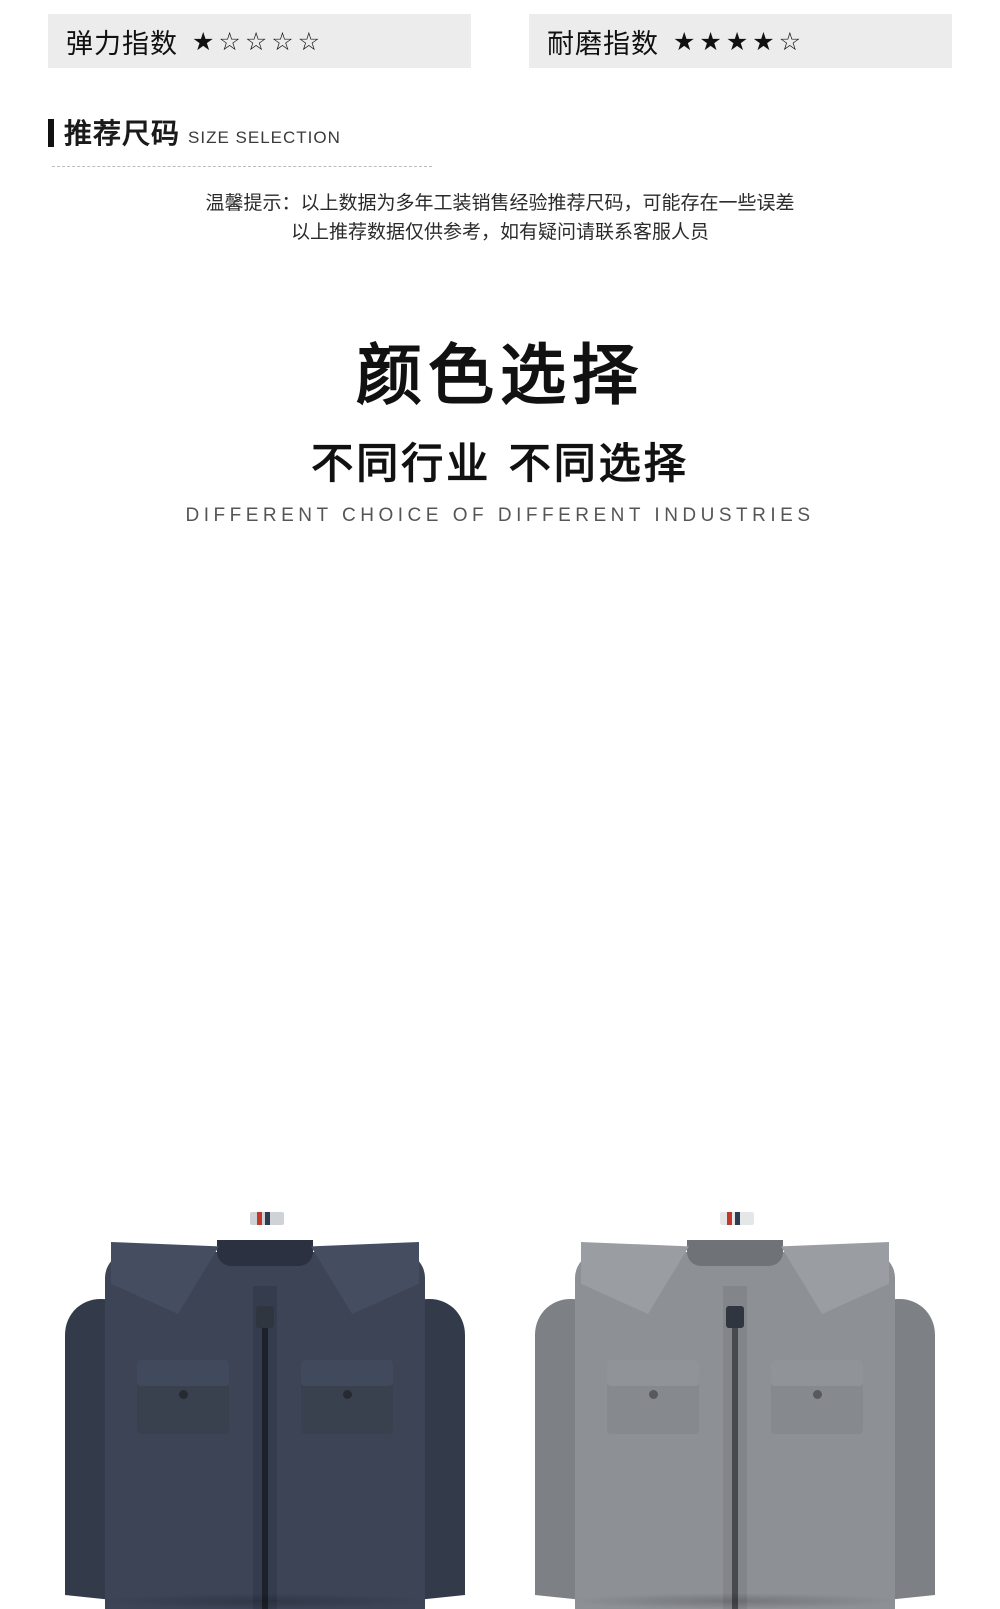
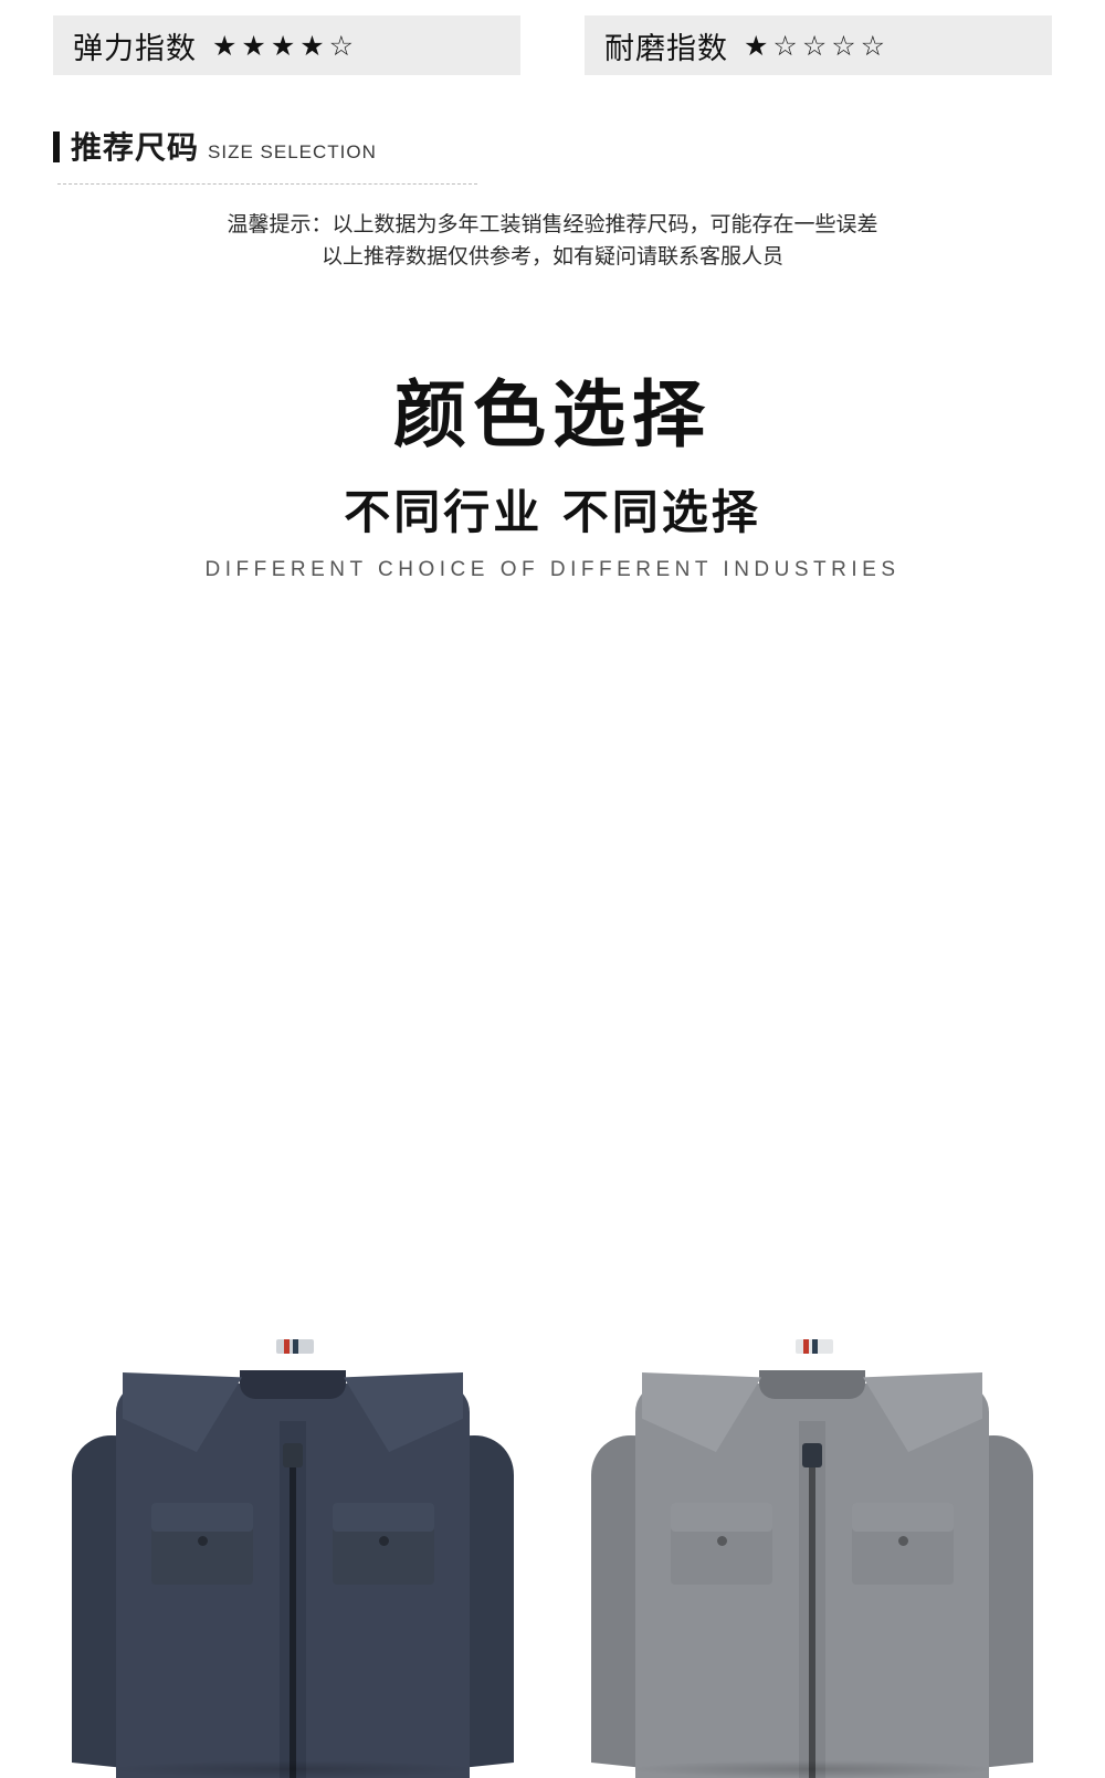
  弹力指数
- ★☆☆☆☆
+ ★★★★☆
  耐磨指数
- ★★★★☆
+ ★☆☆☆☆
  推荐尺码
  SIZE SELECTION
  温馨提示：以上数据为多年工装销售经验推荐尺码，可能存在一些误差
  以上推荐数据仅供参考，如有疑问请联系客服人员
  颜色选择
  不同行业 不同选择
  DIFFERENT CHOICE OF DIFFERENT INDUSTRIES
